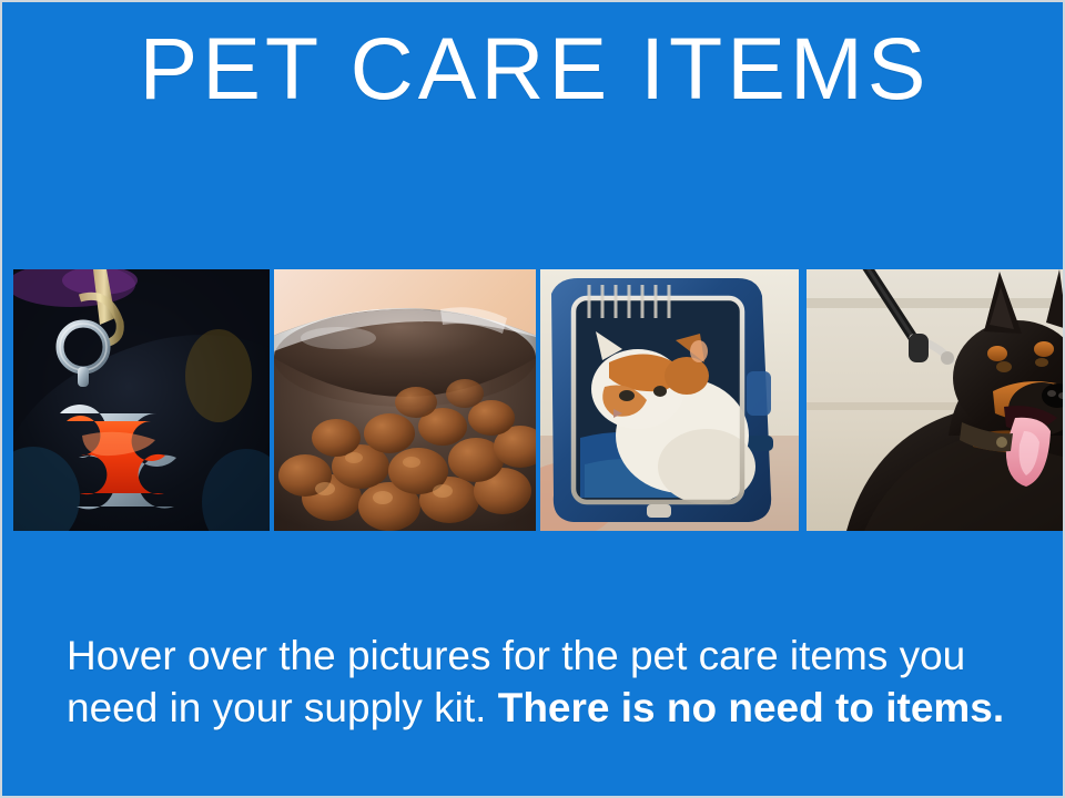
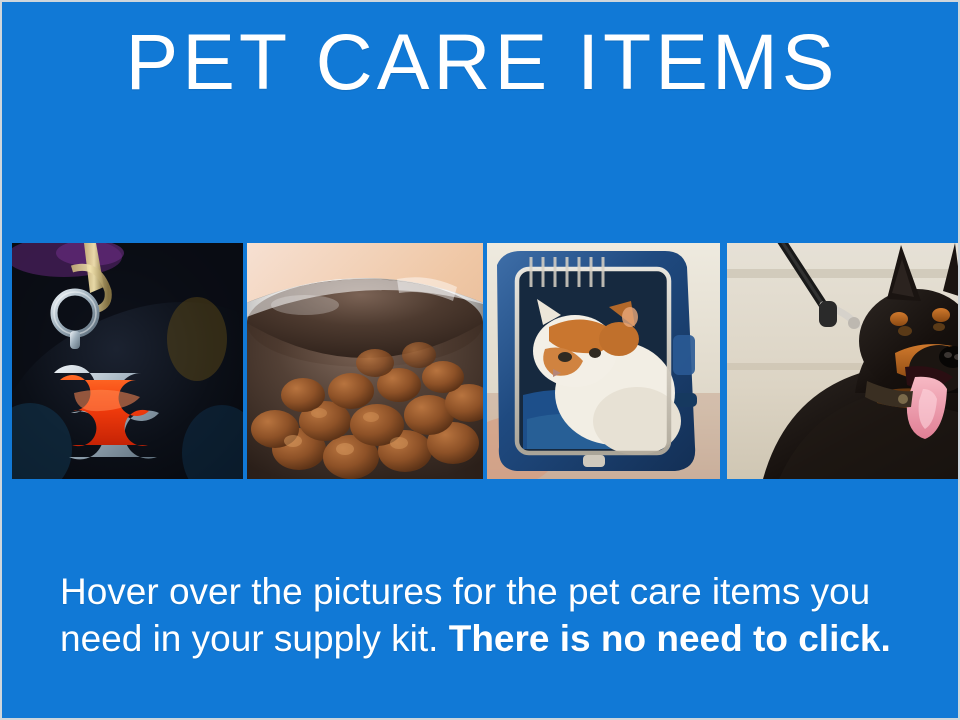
  PET CARE ITEMS
- Hover over the pictures for the pet care items you need in your supply kit. There is no need to items.
+ Hover over the pictures for the pet care items you need in your supply kit. There is no need to click.
